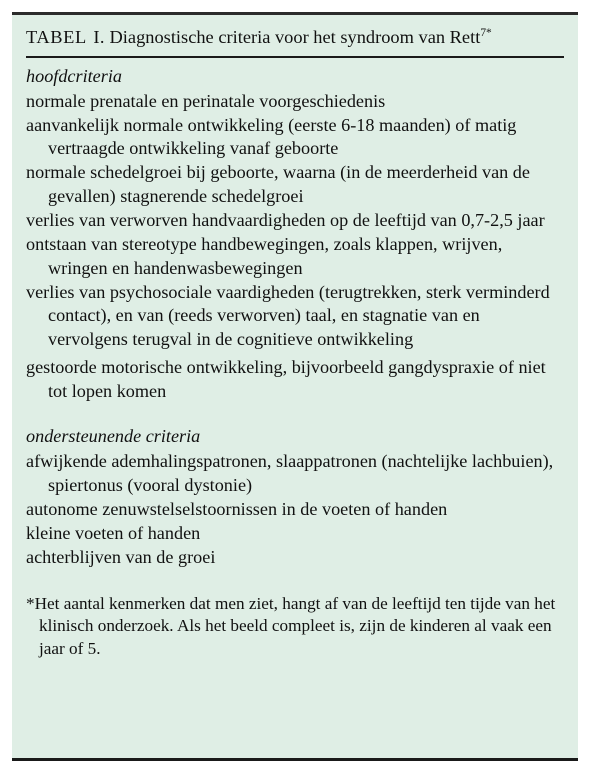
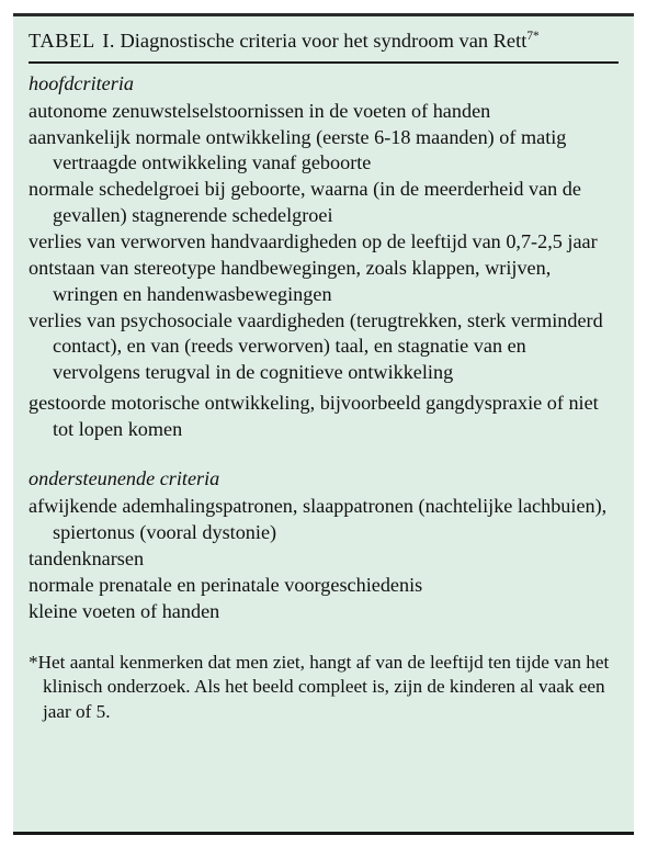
  TABEL I. Diagnostische criteria voor het syndroom van Rett7*
  hoofdcriteria
- normale prenatale en perinatale voorgeschiedenis
+ autonome zenuwstelselstoornissen in de voeten of handen
  aanvankelijk normale ontwikkeling (eerste 6-18 maanden) of matig vertraagde ontwikkeling vanaf geboorte
  normale schedelgroei bij geboorte, waarna (in de meerderheid van de gevallen) stagnerende schedelgroei
  verlies van verworven handvaardigheden op de leeftijd van 0,7-2,5 jaar
  ontstaan van stereotype handbewegingen, zoals klappen, wrijven, wringen en handenwasbewegingen
  verlies van psychosociale vaardigheden (terugtrekken, sterk verminderd contact), en van (reeds verworven) taal, en stagnatie van en vervolgens terugval in de cognitieve ontwikkeling
  gestoorde motorische ontwikkeling, bijvoorbeeld gangdyspraxie of niet tot lopen komen
  ondersteunende criteria
  afwijkende ademhalingspatronen, slaappatronen (nachtelijke lachbuien), spiertonus (vooral dystonie)
+ tandenknarsen
- autonome zenuwstelselstoornissen in de voeten of handen
+ normale prenatale en perinatale voorgeschiedenis
  kleine voeten of handen
- achterblijven van de groei
  *Het aantal kenmerken dat men ziet, hangt af van de leeftijd ten tijde van het klinisch onderzoek. Als het beeld compleet is, zijn de kinderen al vaak een jaar of 5.
